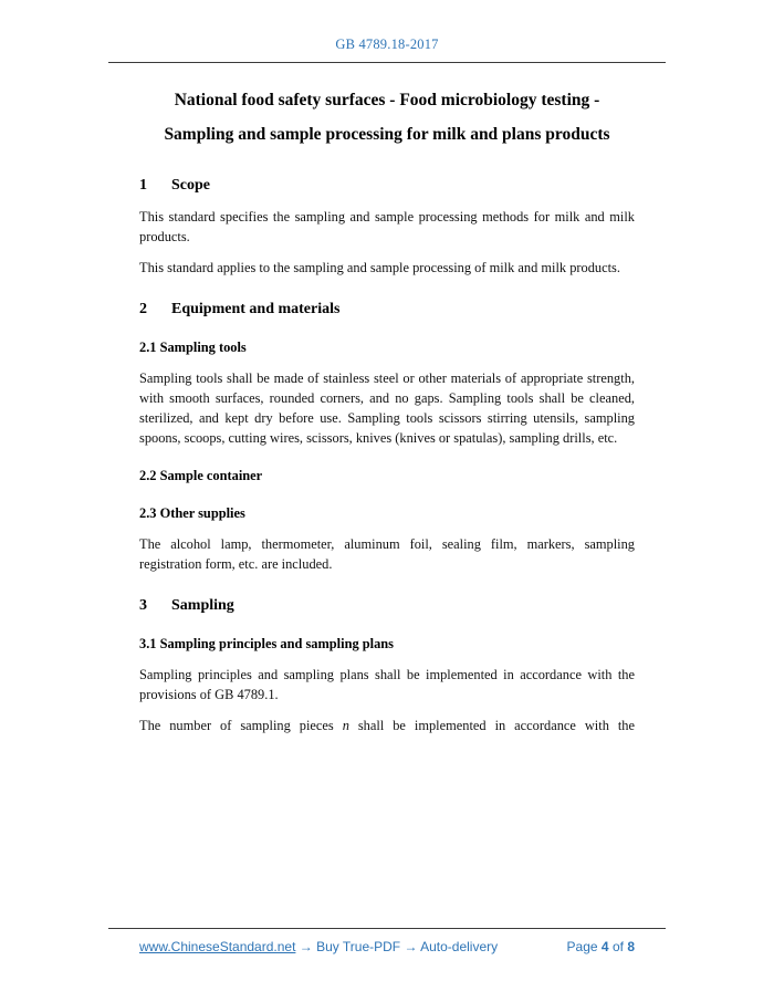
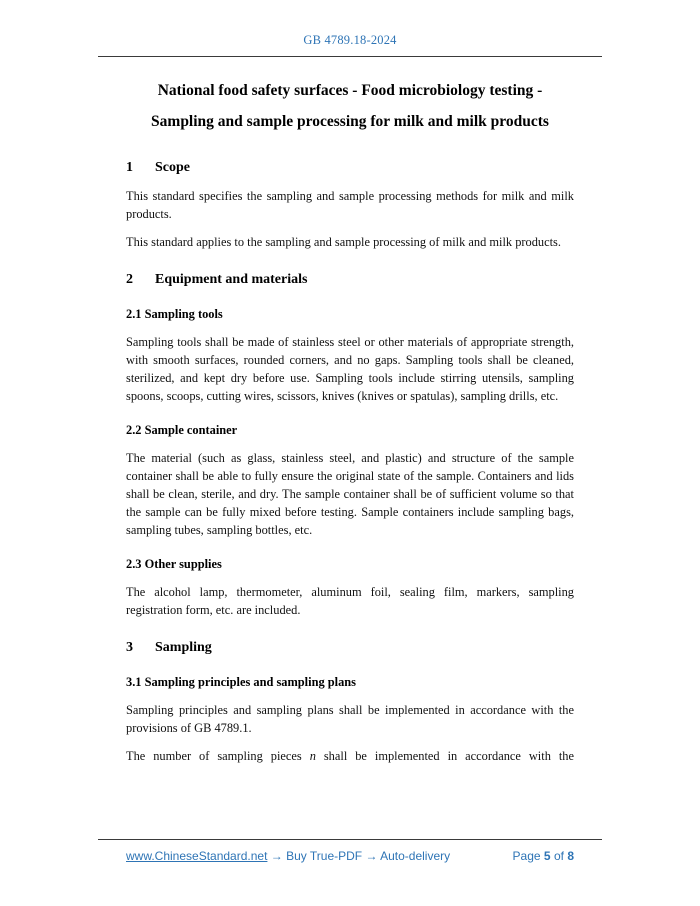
- GB 4789.18-2017
+ GB 4789.18-2024
  National food safety surfaces - Food microbiology testing -
- Sampling and sample processing for milk and plans products
+ Sampling and sample processing for milk and milk products
  1 Scope
  This standard specifies the sampling and sample processing methods for milk and milk products.
  This standard applies to the sampling and sample processing of milk and milk products.
  2 Equipment and materials
  2.1 Sampling tools
- Sampling tools shall be made of stainless steel or other materials of appropriate strength, with smooth surfaces, rounded corners, and no gaps. Sampling tools shall be cleaned, sterilized, and kept dry before use. Sampling tools scissors stirring utensils, sampling spoons, scoops, cutting wires, scissors, knives (knives or spatulas), sampling drills, etc.
+ Sampling tools shall be made of stainless steel or other materials of appropriate strength, with smooth surfaces, rounded corners, and no gaps. Sampling tools shall be cleaned, sterilized, and kept dry before use. Sampling tools include stirring utensils, sampling spoons, scoops, cutting wires, scissors, knives (knives or spatulas), sampling drills, etc.
  2.2 Sample container
+ The material (such as glass, stainless steel, and plastic) and structure of the sample container shall be able to fully ensure the original state of the sample. Containers and lids shall be clean, sterile, and dry. The sample container shall be of sufficient volume so that the sample can be fully mixed before testing. Sample containers include sampling bags, sampling tubes, sampling bottles, etc.
  2.3 Other supplies
  The alcohol lamp, thermometer, aluminum foil, sealing film, markers, sampling registration form, etc. are included.
  3 Sampling
  3.1 Sampling principles and sampling plans
  Sampling principles and sampling plans shall be implemented in accordance with the provisions of GB 4789.1.
  The number of sampling pieces n shall be implemented in accordance with the
  www.ChineseStandard.net → Buy True-PDF → Auto-delivery
- Page 4 of 8
+ Page 5 of 8
